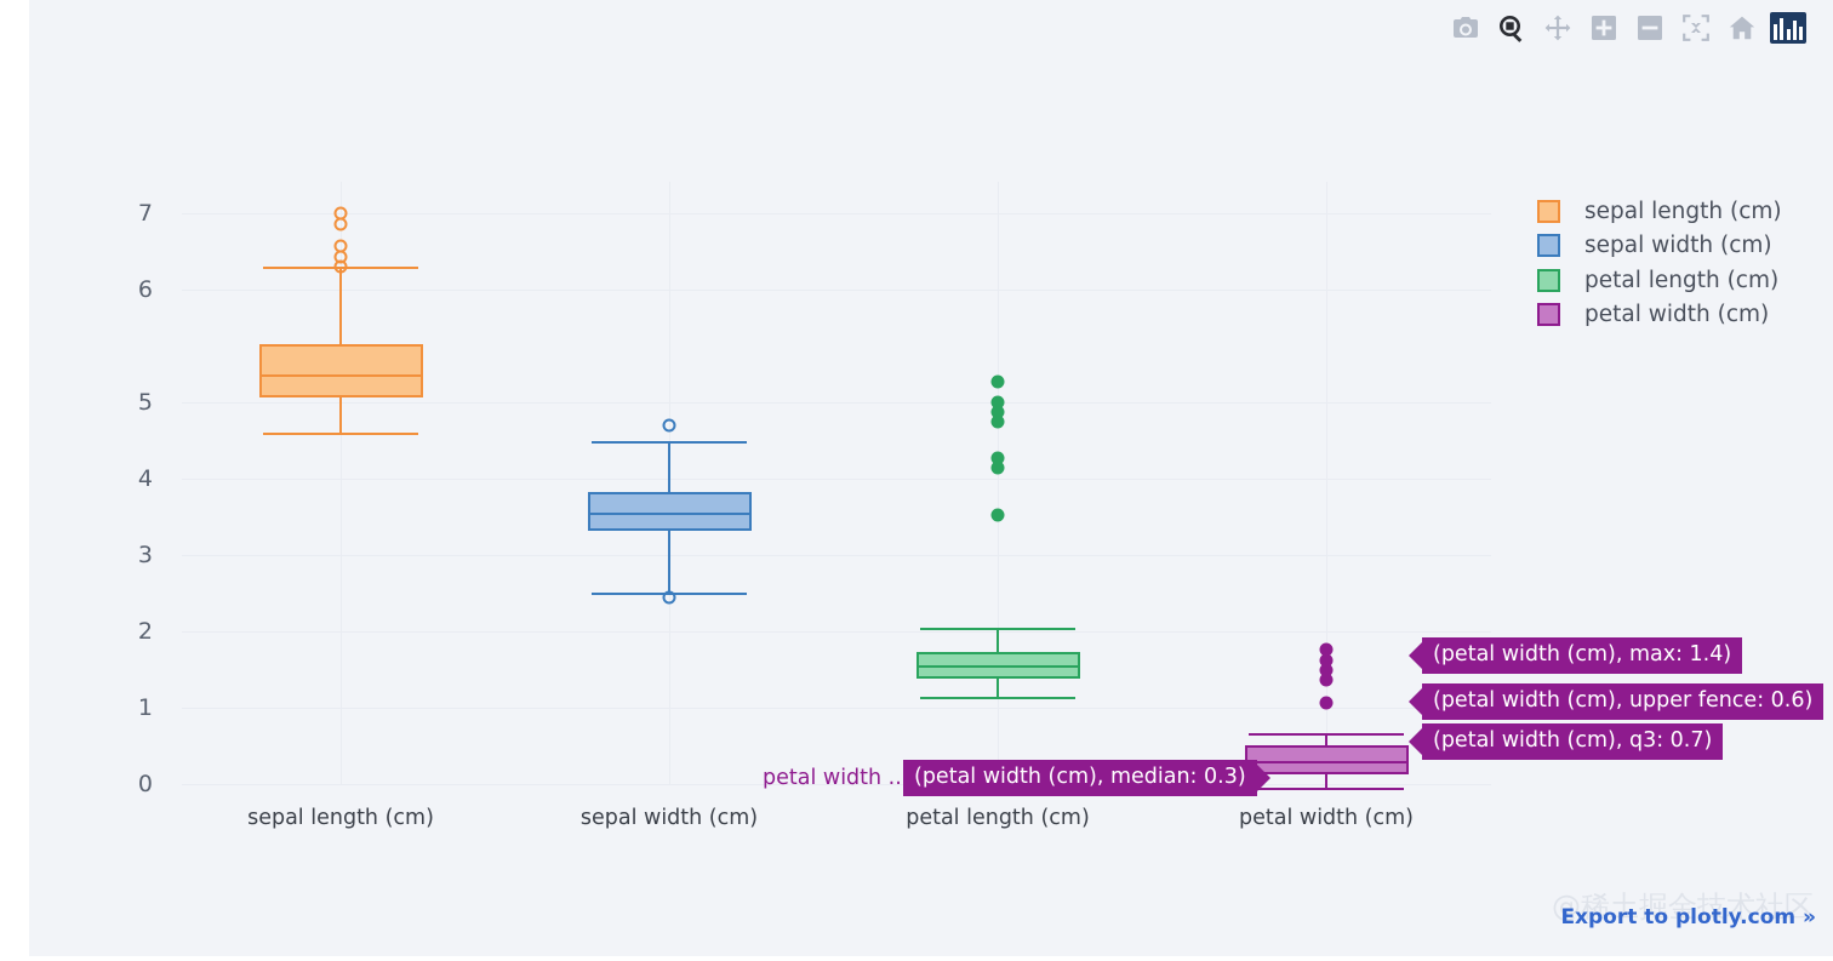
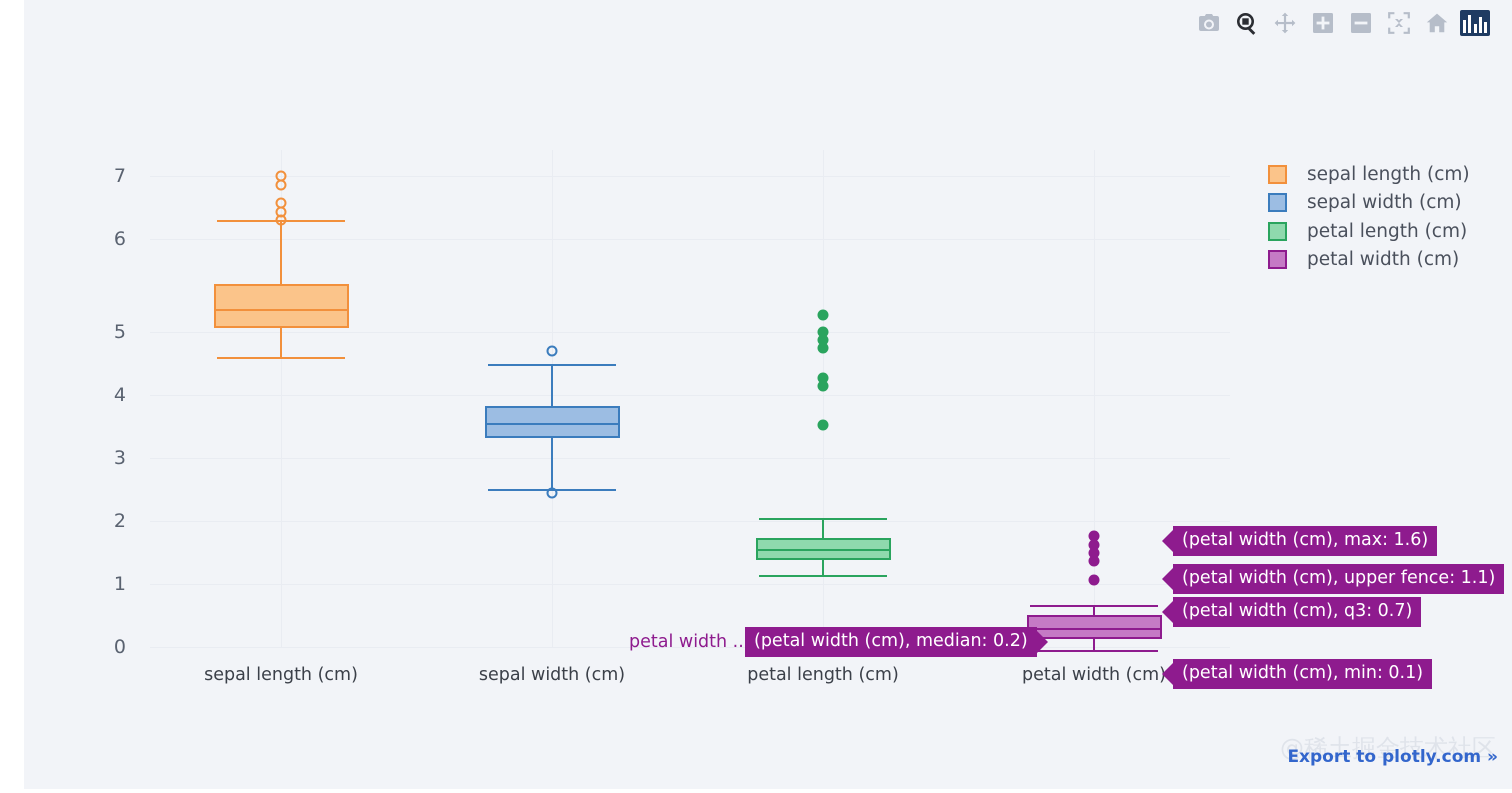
  0
  1
  2
  3
  4
  5
  6
  7
  sepal length (cm)
  sepal width (cm)
  petal length (cm)
  petal width (cm)
  sepal length (cm)
  sepal width (cm)
  petal length (cm)
  petal width (cm)
  petal width ..
- (petal width (cm), max: 1.4)
+ (petal width (cm), max: 1.6)
- (petal width (cm), upper fence: 0.6)
+ (petal width (cm), upper fence: 1.1)
  (petal width (cm), q3: 0.7)
- (petal width (cm), median: 0.3)
+ (petal width (cm), median: 0.2)
+ (petal width (cm), min: 0.1)
  @稀土掘金技术社区
  Export to plotly.com »
